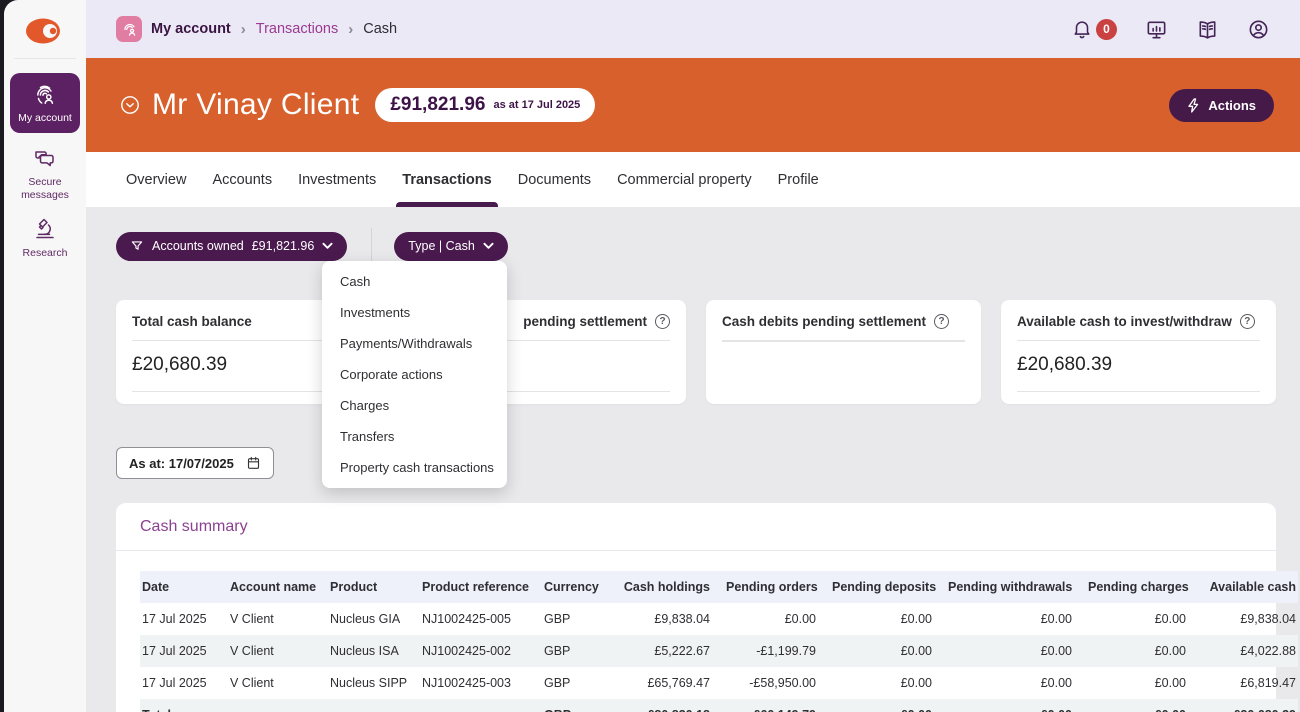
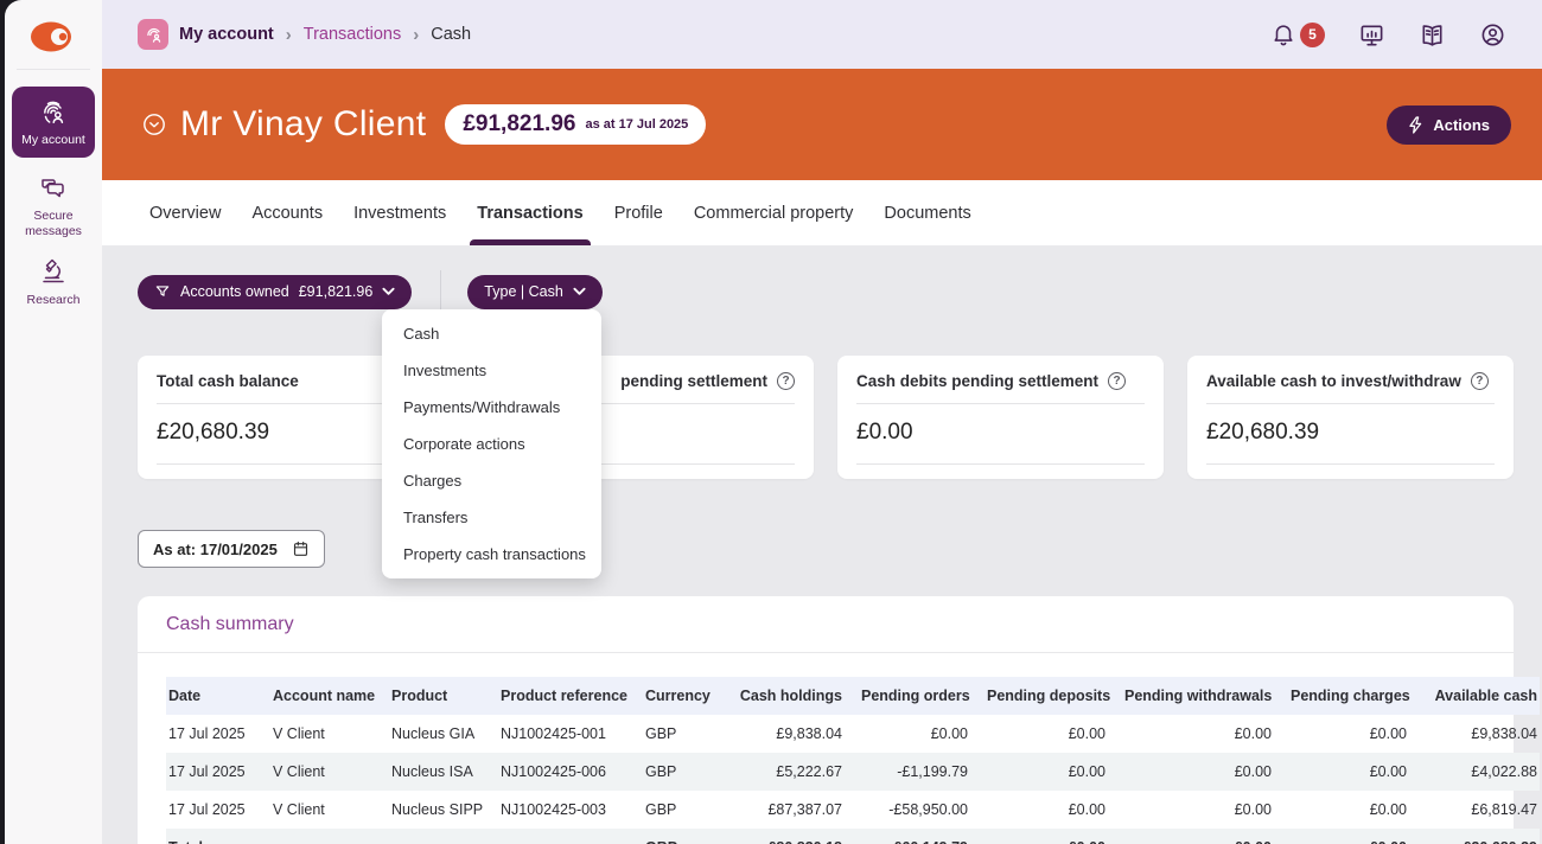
  My account
  Secure messages
  Research
  My account
  ›
  Transactions
  ›
  Cash
- 0
+ 5
  Mr Vinay Client
  £91,821.96
  as at 17 Jul 2025
  Actions
  Overview
  Accounts
  Investments
  Transactions
- Documents
+ Profile
  Commercial property
- Profile
+ Documents
  Accounts owned
  £91,821.96
  Type | Cash
  Cash
  Investments
  Payments/Withdrawals
  Corporate actions
  Charges
  Transfers
  Property cash transactions
  Total cash balance
  £20,680.39
  pending settlement
  ?
  Cash debits pending settlement
  ?
+ £0.00
  Available cash to invest/withdraw
  ?
  £20,680.39
- As at: 17/07/2025
+ As at: 17/01/2025
  Cash summary
  Date	Account name	Product	Product reference	Currency	Cash holdings	Pending orders	Pending deposits	Pending withdrawals	Pending charges	Available cash
- 17 Jul 2025	V Client	Nucleus GIA	NJ1002425-005	GBP	£9,838.04	£0.00	£0.00	£0.00	£0.00	£9,838.04
+ 17 Jul 2025	V Client	Nucleus GIA	NJ1002425-001	GBP	£9,838.04	£0.00	£0.00	£0.00	£0.00	£9,838.04
- 17 Jul 2025	V Client	Nucleus ISA	NJ1002425-002	GBP	£5,222.67	-£1,199.79	£0.00	£0.00	£0.00	£4,022.88
+ 17 Jul 2025	V Client	Nucleus ISA	NJ1002425-006	GBP	£5,222.67	-£1,199.79	£0.00	£0.00	£0.00	£4,022.88
- 17 Jul 2025	V Client	Nucleus SIPP	NJ1002425-003	GBP	£65,769.47	-£58,950.00	£0.00	£0.00	£0.00	£6,819.47
+ 17 Jul 2025	V Client	Nucleus SIPP	NJ1002425-003	GBP	£87,387.07	-£58,950.00	£0.00	£0.00	£0.00	£6,819.47
